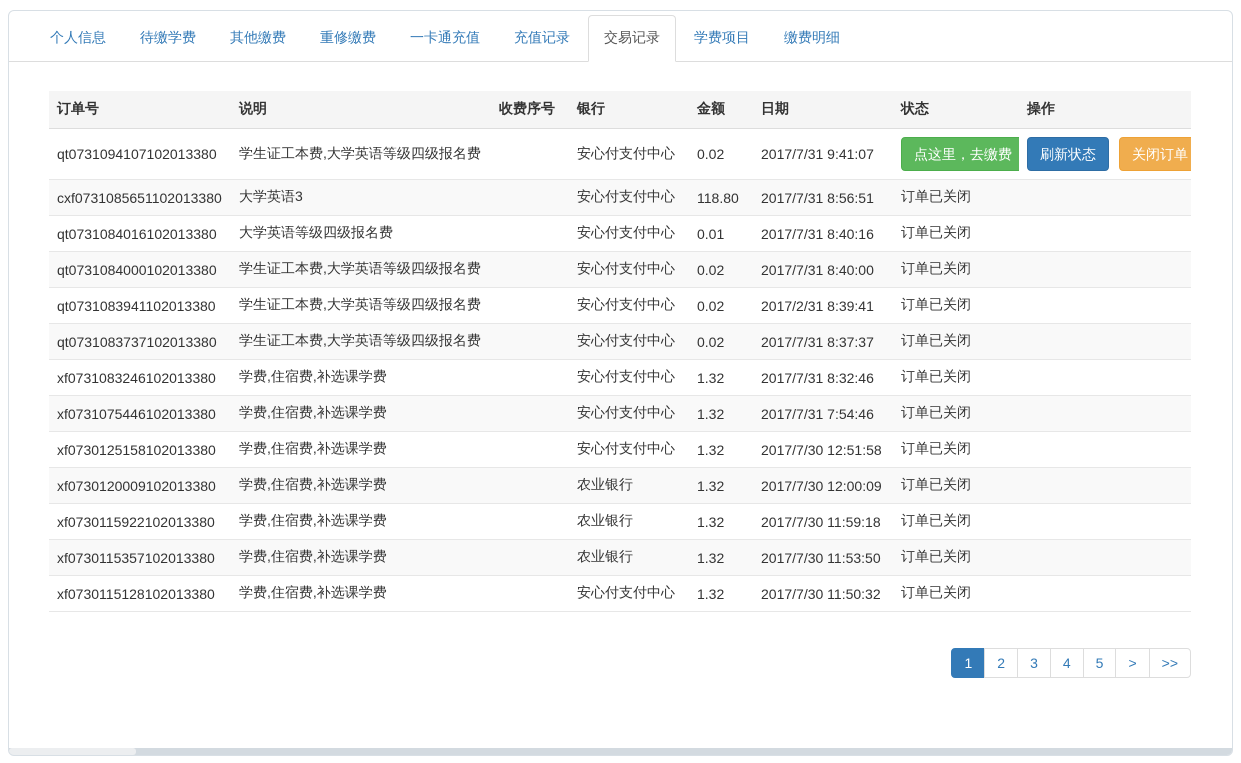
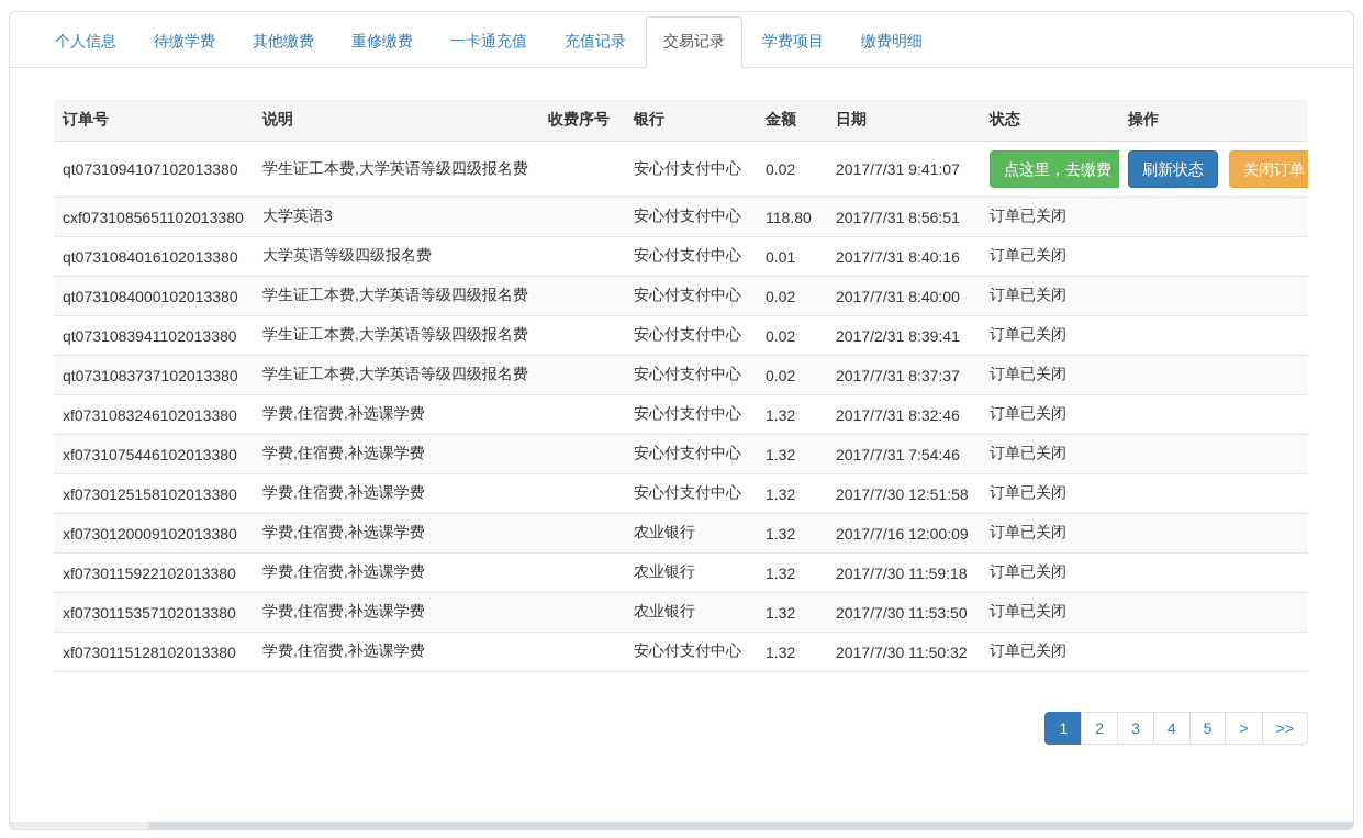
  个人信息
  待缴学费
  其他缴费
  重修缴费
  一卡通充值
  充值记录
  交易记录
  学费项目
  缴费明细
  订单号	说明	收费序号	银行	金额	日期	状态	操作
  qt0731094107102013380	学生证工本费,大学英语等级四级报名费		安心付支付中心	0.02	2017/7/31 9:41:07	点这里，去缴费	刷新状态 关闭订单
  cxf0731085651102013380	大学英语3		安心付支付中心	118.80	2017/7/31 8:56:51	订单已关闭
  qt0731084016102013380	大学英语等级四级报名费		安心付支付中心	0.01	2017/7/31 8:40:16	订单已关闭
  qt0731084000102013380	学生证工本费,大学英语等级四级报名费		安心付支付中心	0.02	2017/7/31 8:40:00	订单已关闭
  qt0731083941102013380	学生证工本费,大学英语等级四级报名费		安心付支付中心	0.02	2017/2/31 8:39:41	订单已关闭
  qt0731083737102013380	学生证工本费,大学英语等级四级报名费		安心付支付中心	0.02	2017/7/31 8:37:37	订单已关闭
  xf0731083246102013380	学费,住宿费,补选课学费		安心付支付中心	1.32	2017/7/31 8:32:46	订单已关闭
  xf0731075446102013380	学费,住宿费,补选课学费		安心付支付中心	1.32	2017/7/31 7:54:46	订单已关闭
  xf0730125158102013380	学费,住宿费,补选课学费		安心付支付中心	1.32	2017/7/30 12:51:58	订单已关闭
- xf0730120009102013380	学费,住宿费,补选课学费		农业银行	1.32	2017/7/30 12:00:09	订单已关闭
+ xf0730120009102013380	学费,住宿费,补选课学费		农业银行	1.32	2017/7/16 12:00:09	订单已关闭
  xf0730115922102013380	学费,住宿费,补选课学费		农业银行	1.32	2017/7/30 11:59:18	订单已关闭
  xf0730115357102013380	学费,住宿费,补选课学费		农业银行	1.32	2017/7/30 11:53:50	订单已关闭
  xf0730115128102013380	学费,住宿费,补选课学费		安心付支付中心	1.32	2017/7/30 11:50:32	订单已关闭
  1
  2
  3
  4
  5
  >
  >>
